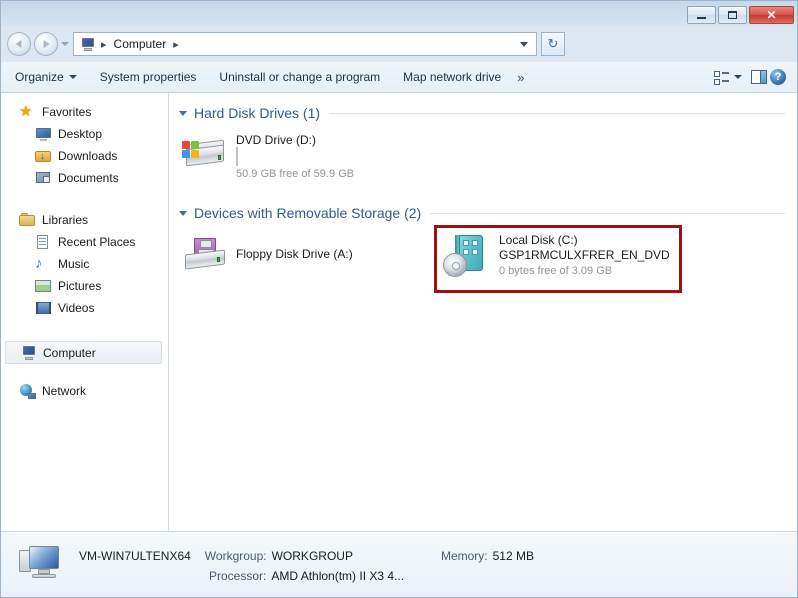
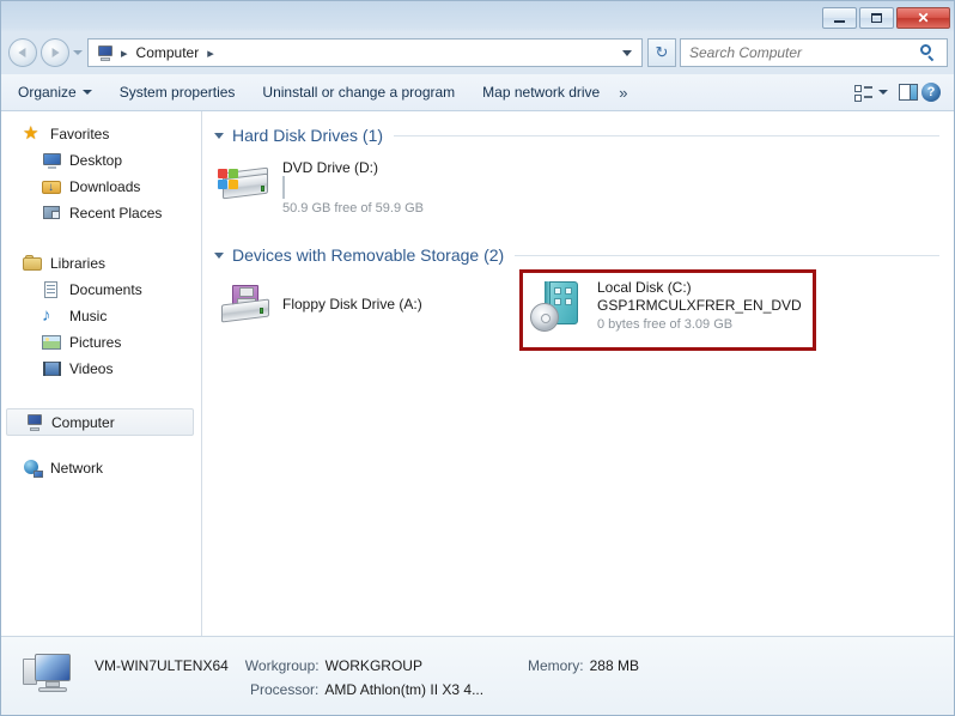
  ✕
  ▸
  Computer
  ▸
  ↻
+ Search Computer
  Organize
  System properties
  Uninstall or change a program
  Map network drive
  »
  ?
  ★
  Favorites
  Desktop
  ↓
  Downloads
- Documents
+ Recent Places
  Libraries
- Recent Places
+ Documents
  ♪
  Music
  Pictures
  Videos
  Computer
  Network
  Hard Disk Drives (1)
  DVD Drive (D:)
  50.9 GB free of 59.9 GB
  Devices with Removable Storage (2)
  Floppy Disk Drive (A:)
  Local Disk (C:)
  GSP1RMCULXFRER_EN_DVD
  0 bytes free of 3.09 GB
  VM-WIN7ULTENX64
  Workgroup:
  WORKGROUP
  Memory:
- 512 MB
+ 288 MB
  Processor:
  AMD Athlon(tm) II X3 4...
